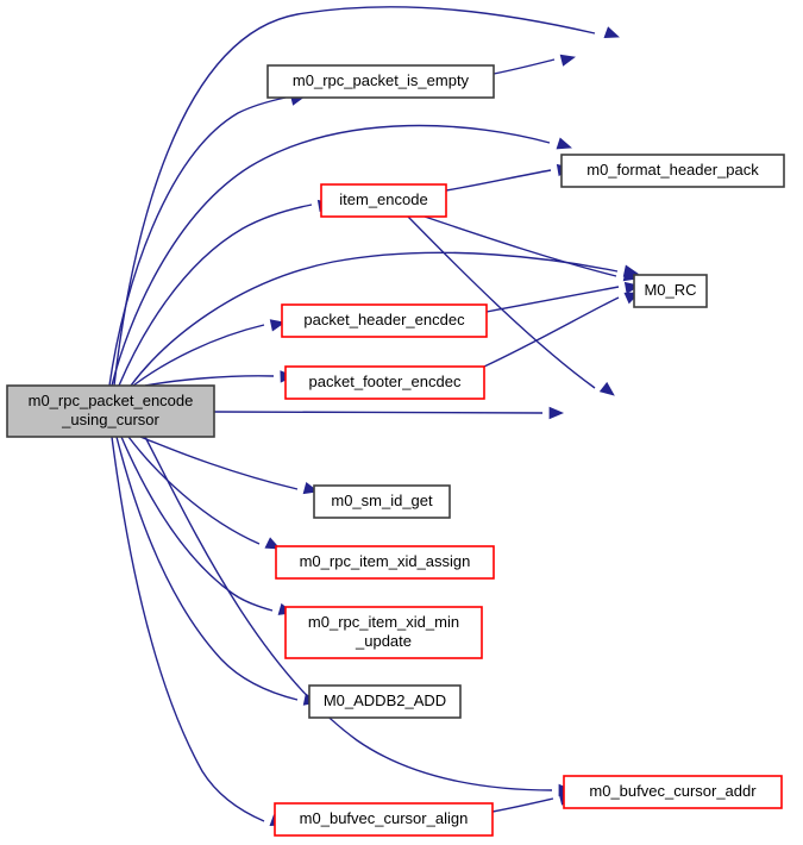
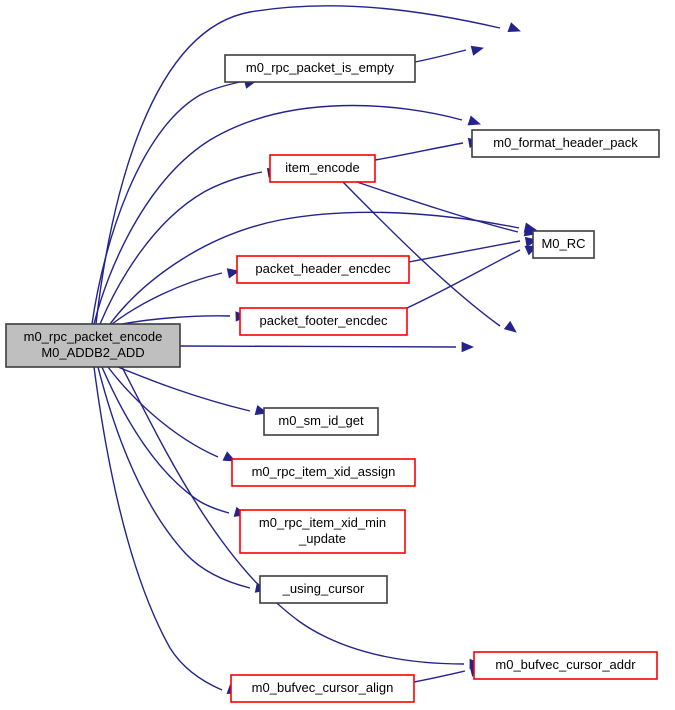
  m0_rpc_packet_encode
- _using_cursor
+ M0_ADDB2_ADD
  m0_rpc_packet_is_empty
  m0_format_header_pack
  item_encode
  M0_RC
  packet_header_encdec
  packet_footer_encdec
  m0_sm_id_get
  m0_rpc_item_xid_assign
  m0_rpc_item_xid_min
  _update
- M0_ADDB2_ADD
+ _using_cursor
  m0_bufvec_cursor_addr
  m0_bufvec_cursor_align
